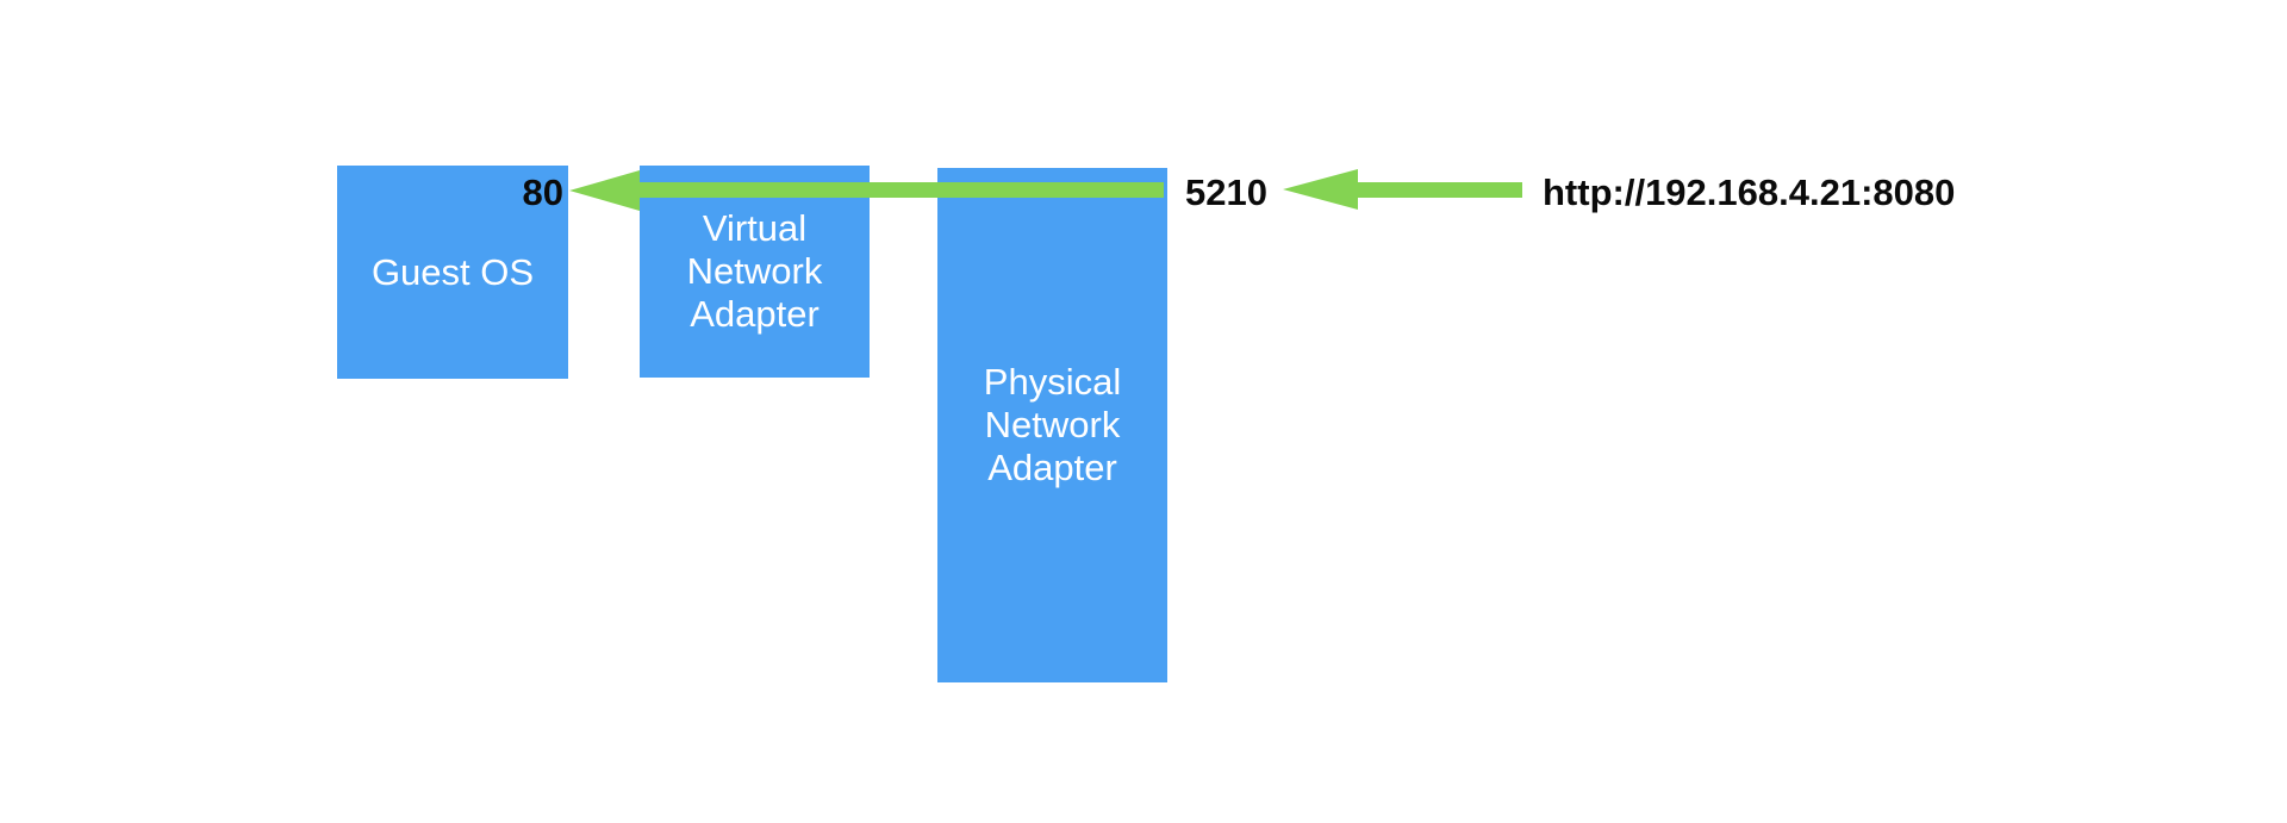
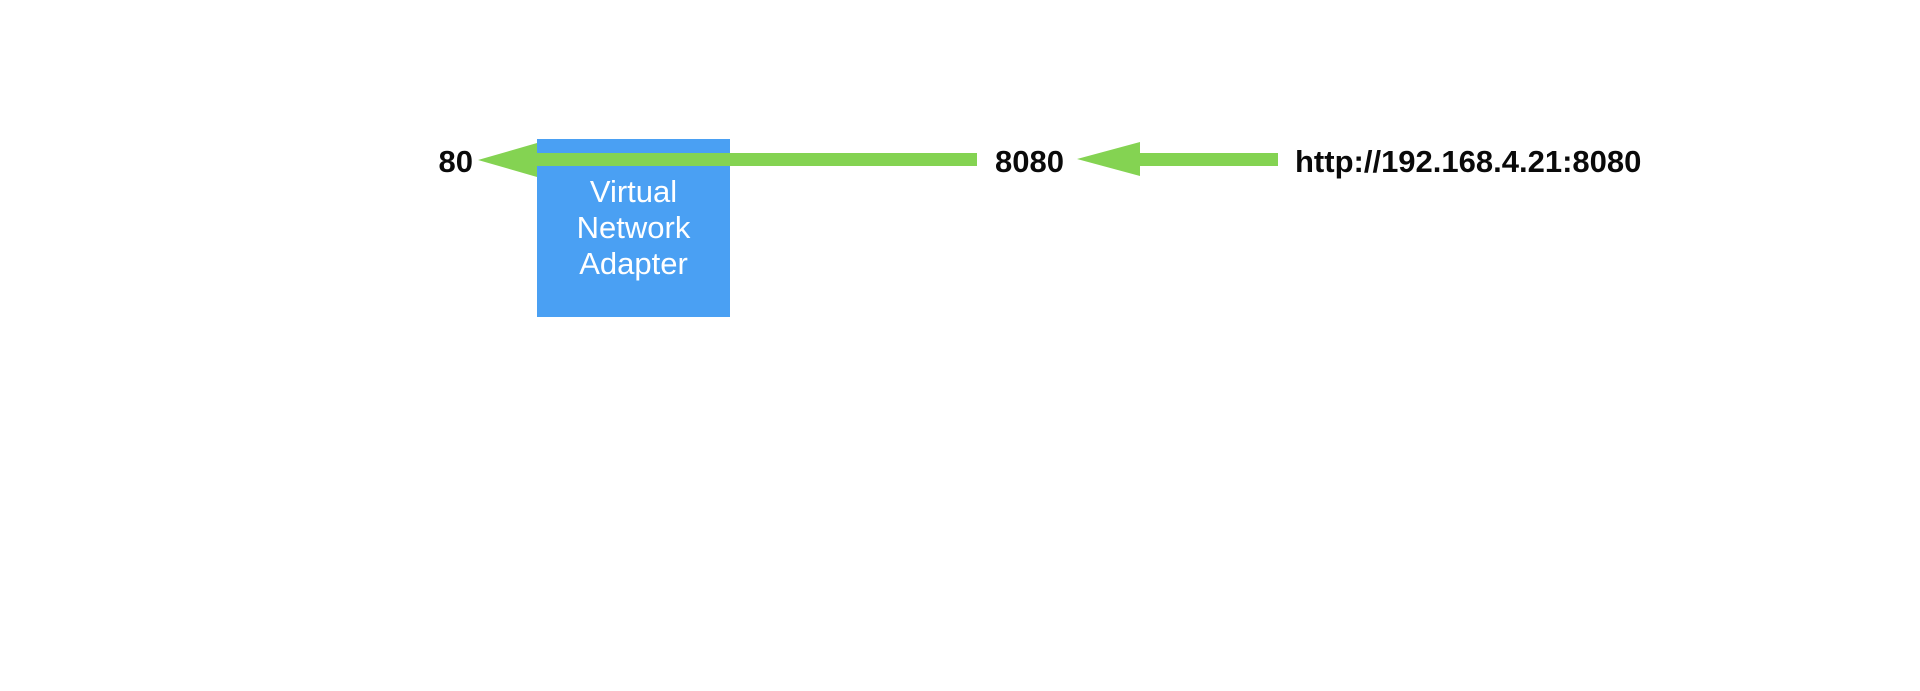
- Guest OS
  Virtual Network Adapter
- Physical Network Adapter
  80
- 5210
+ 8080
  http://192.168.4.21:8080
